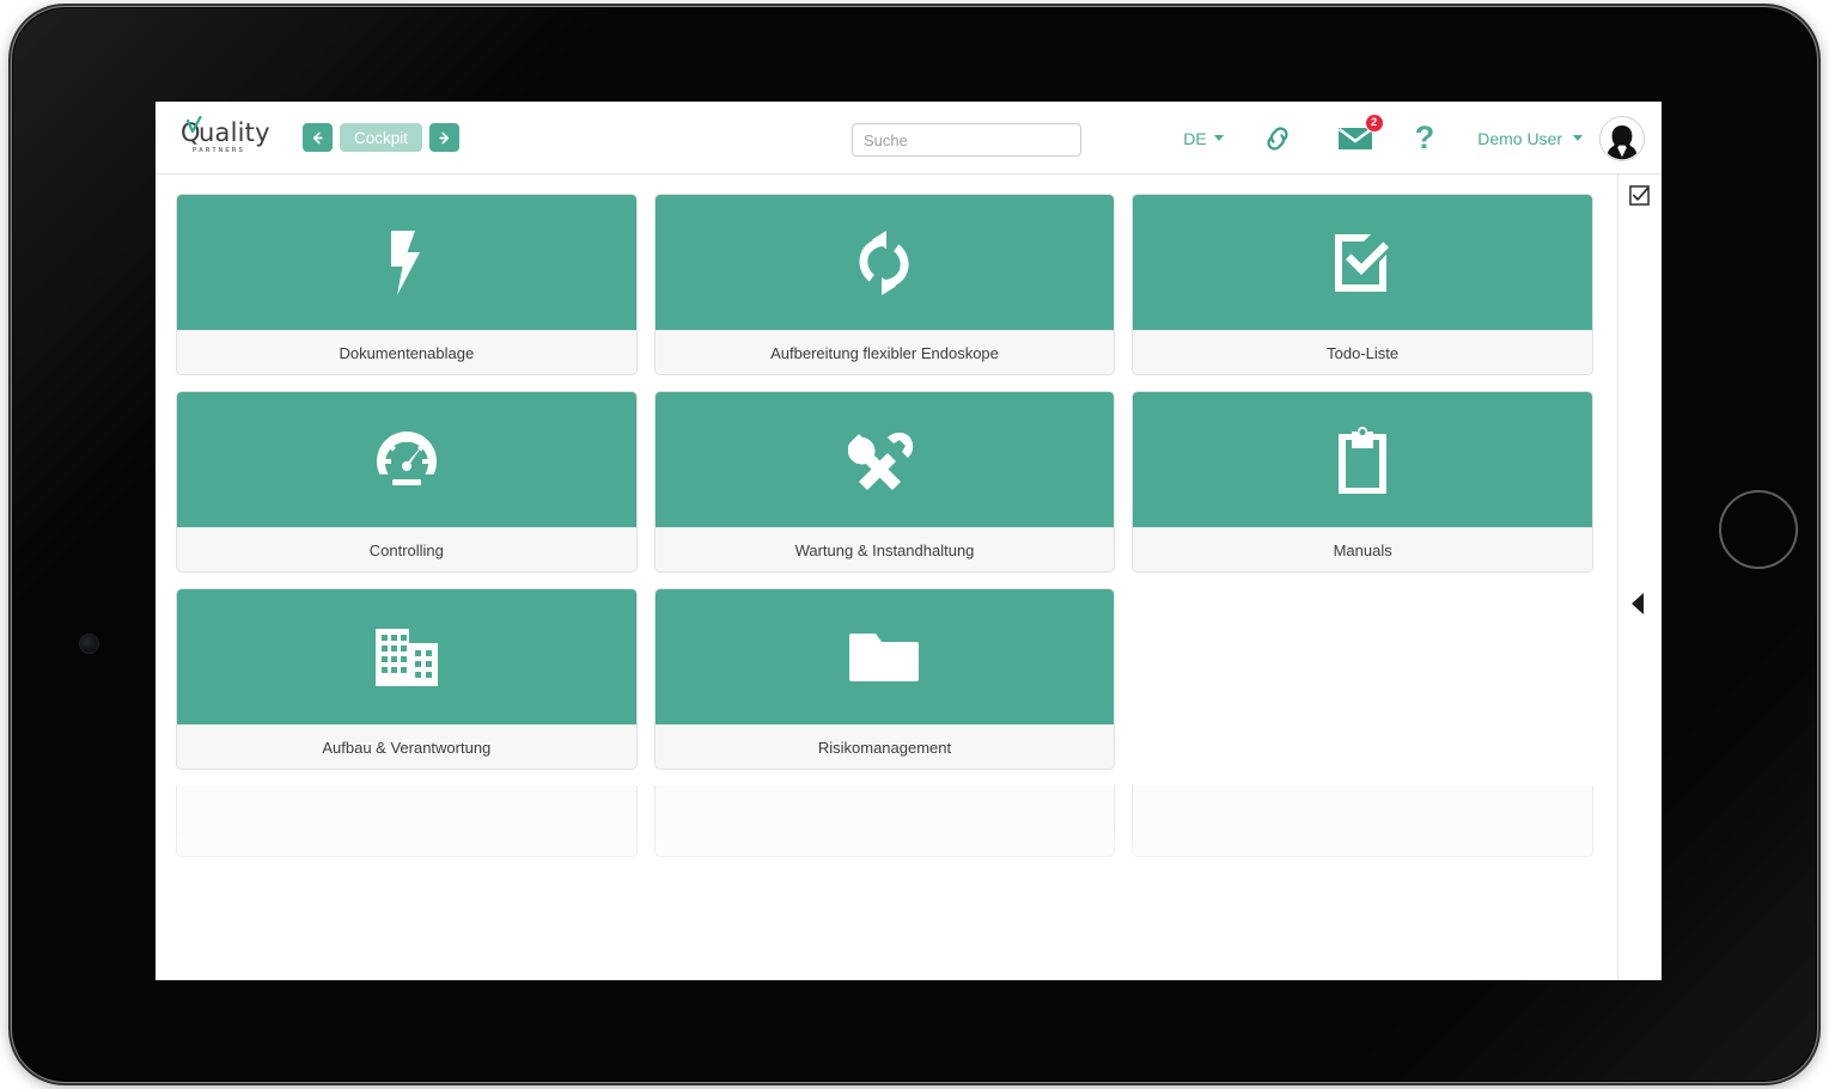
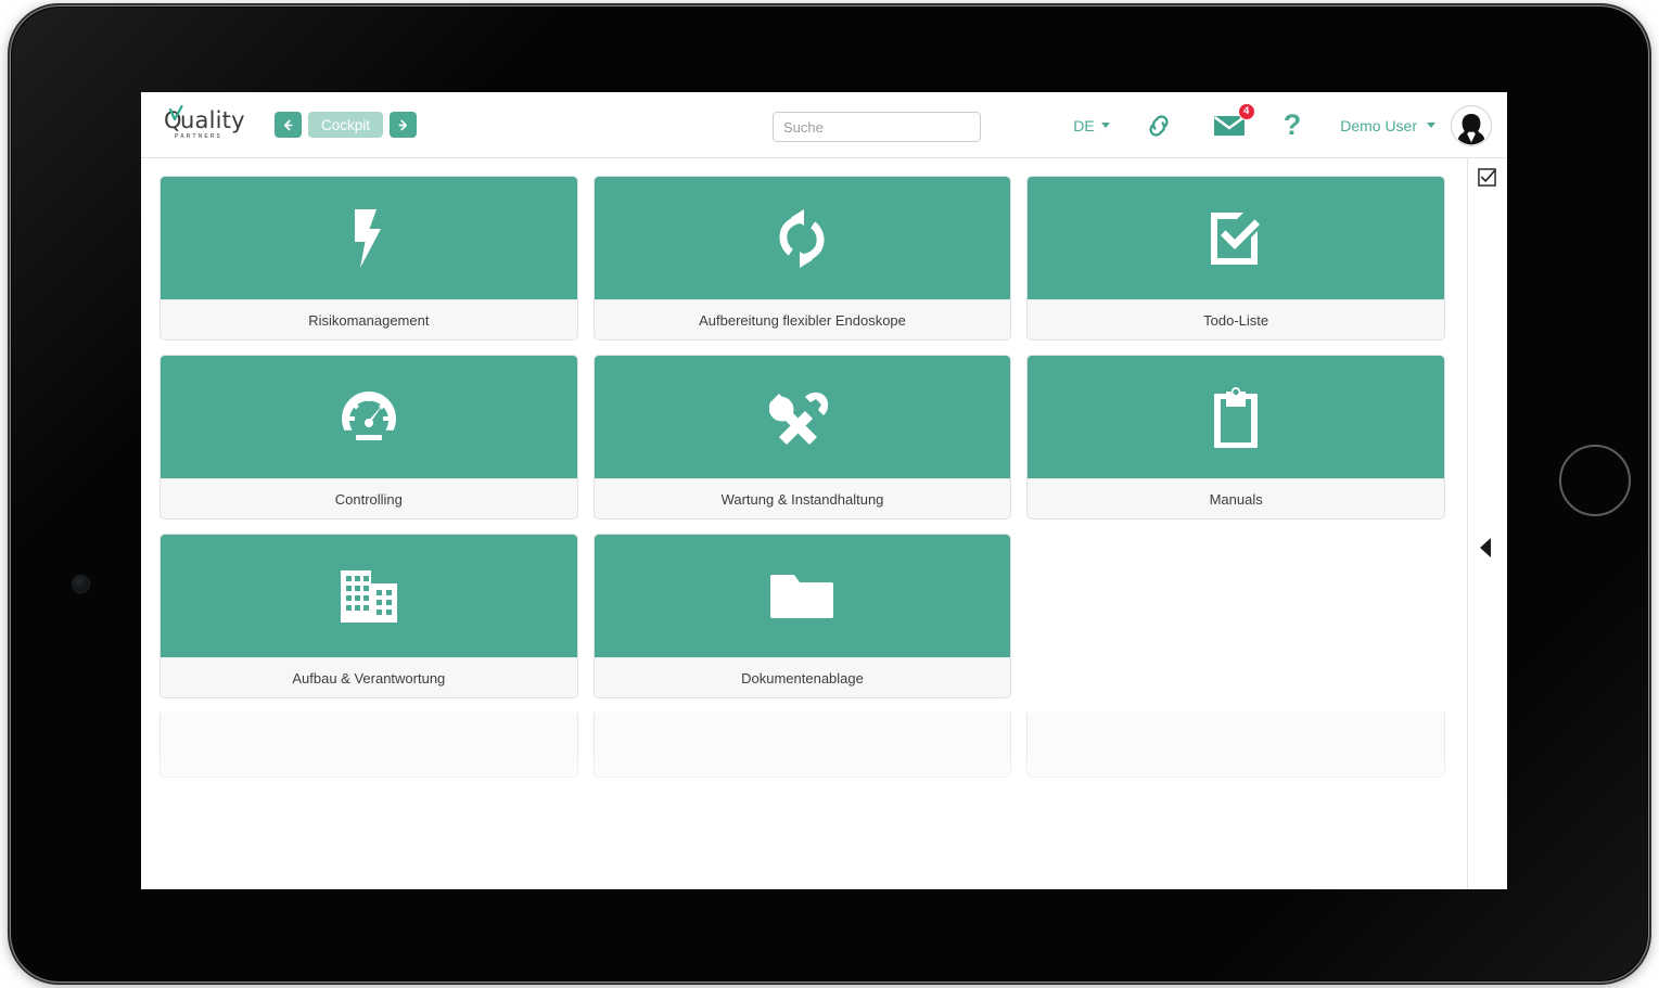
  Q
  uality
  Cockpit
  Suche
  DE
- 2
+ 4
  ?
  Demo User
- Dokumentenablage
+ Risikomanagement
  Aufbereitung flexibler Endoskope
  Todo-Liste
  Controlling
  Wartung & Instandhaltung
  Manuals
  Aufbau & Verantwortung
- Risikomanagement
+ Dokumentenablage
